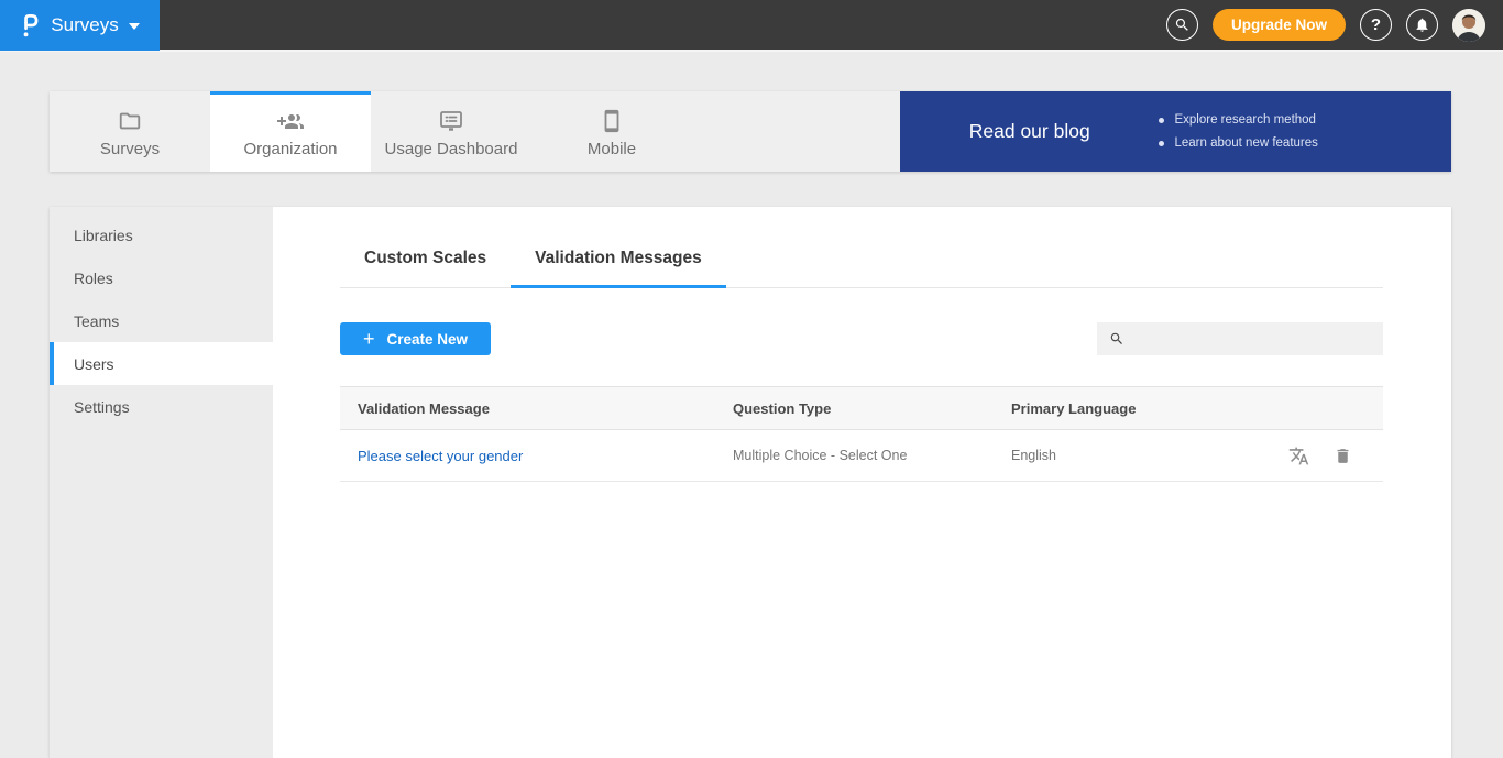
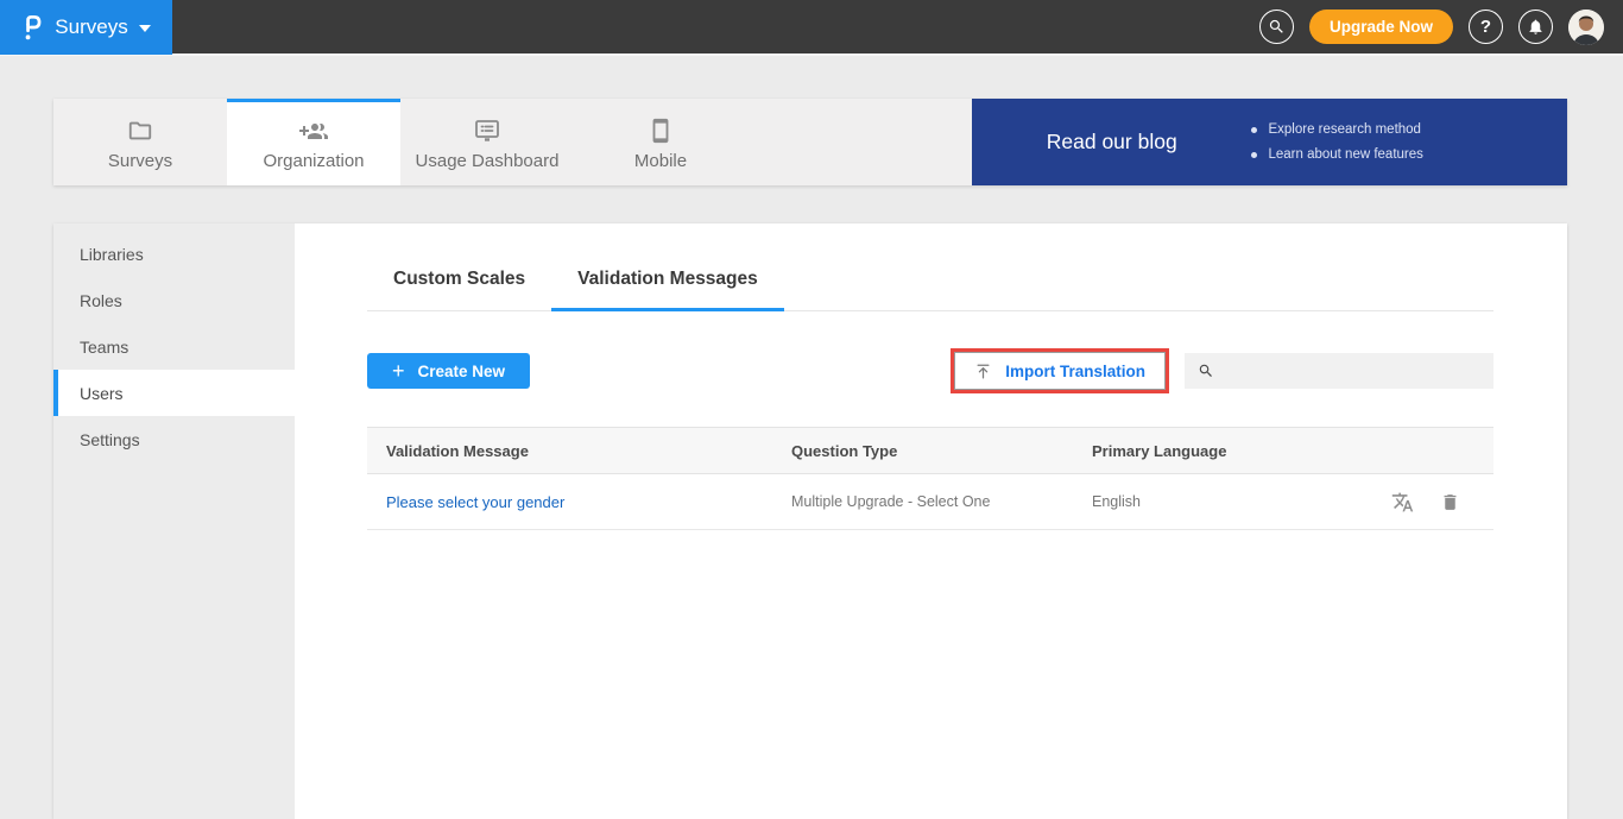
  Surveys
  Upgrade Now
  ?
  Surveys
  Organization
  Usage Dashboard
  Mobile
  Read our blog
  Explore research method
  Learn about new features
  Libraries
  Roles
  Teams
  Users
  Settings
  Custom Scales
  Validation Messages
  +
  Create New
+ Import Translation
  Validation Message
  Question Type
  Primary Language
  Please select your gender
- Multiple Choice - Select One
+ Multiple Upgrade - Select One
  English
